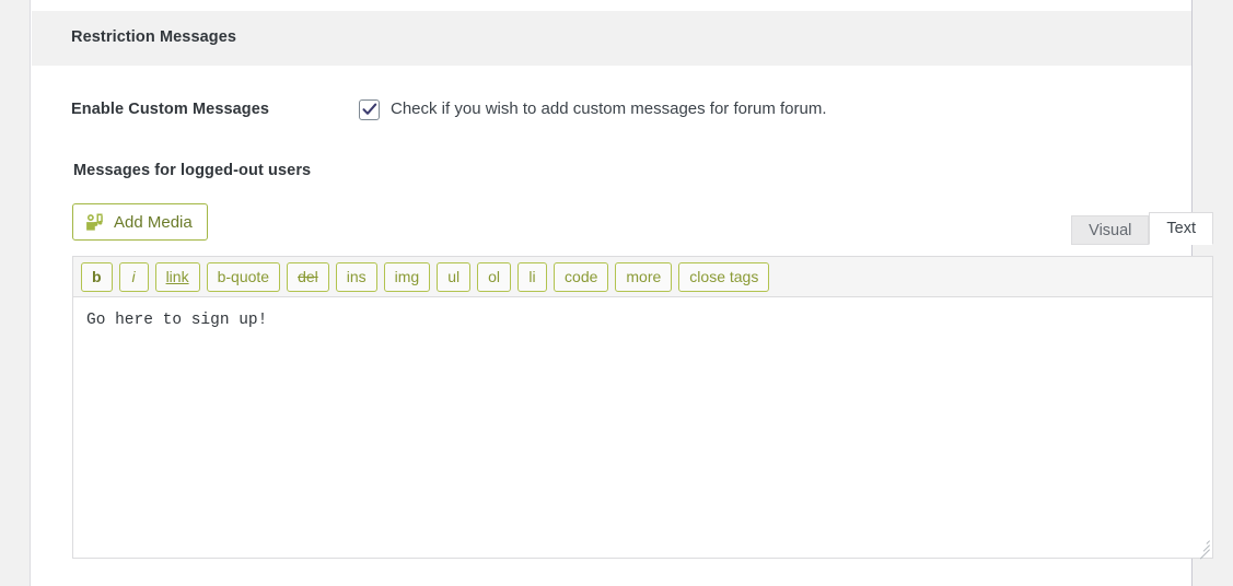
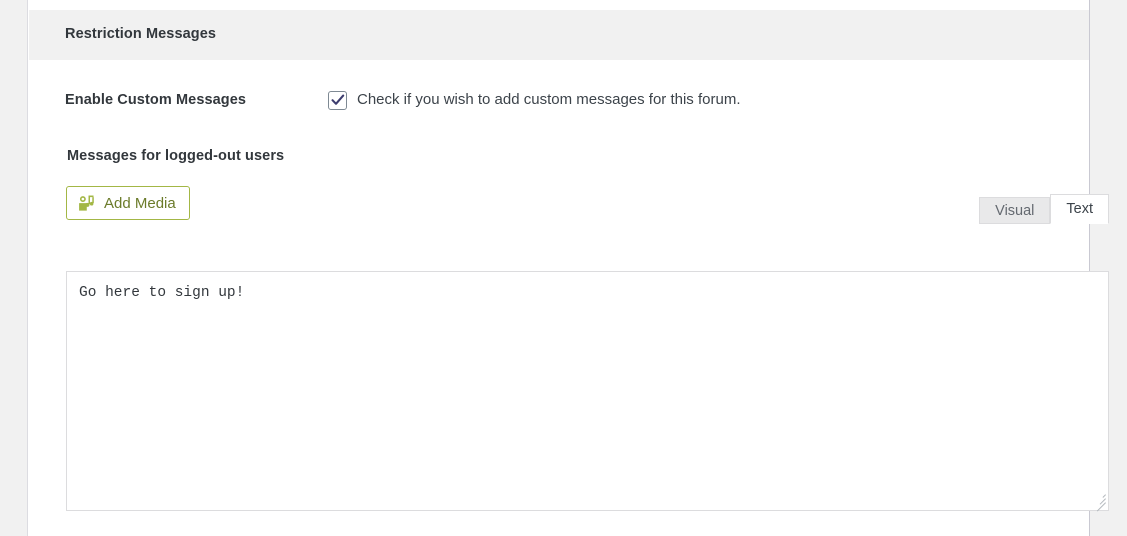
  Restriction Messages
  Enable Custom Messages
- Check if you wish to add custom messages for forum forum.
+ Check if you wish to add custom messages for this forum.
  Messages for logged-out users
  Add Media
  Visual
  Text
- b
- i
- link
- b-quote
- del
- ins
- img
- ul
- ol
- li
- code
- more
- close tags
  Go here to sign up!
